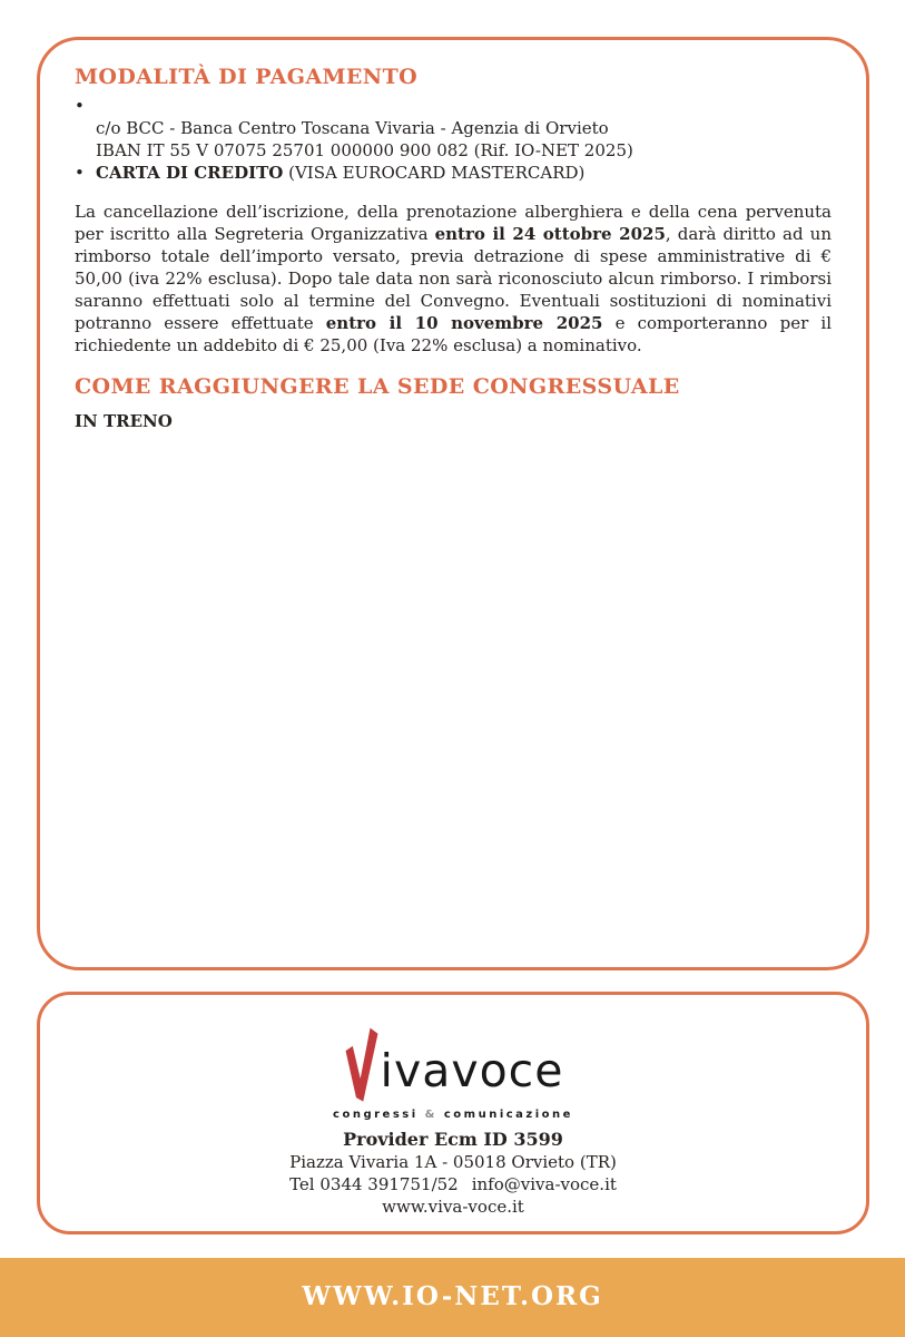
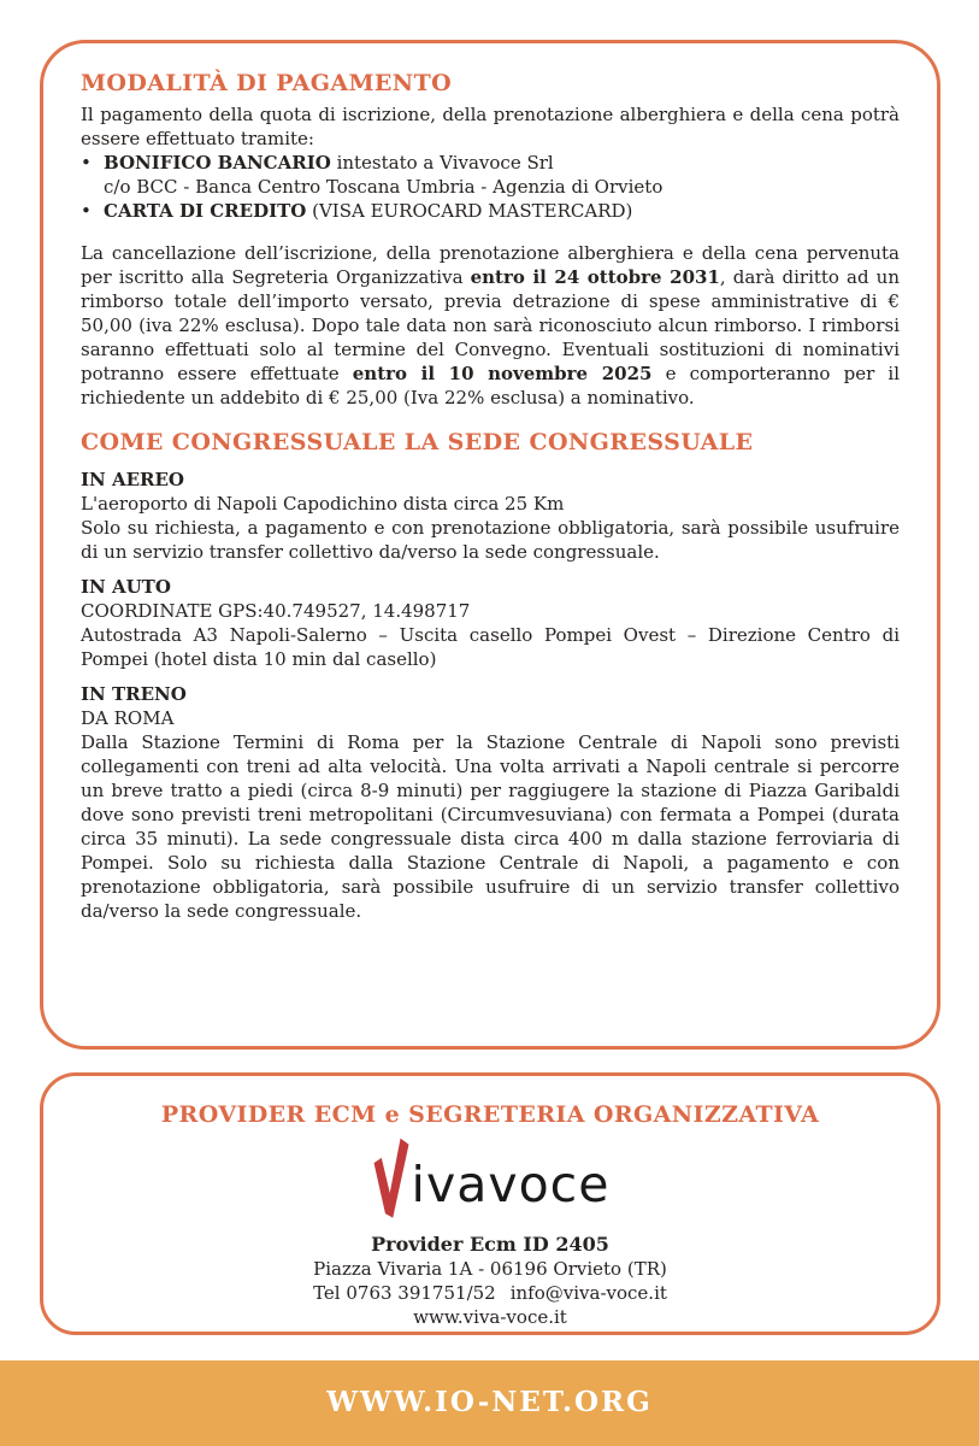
  MODALITÀ DI PAGAMENTO
+ Il pagamento della quota di iscrizione, della prenotazione alberghiera e della cena potrà essere effettuato tramite:
  •
+ BONIFICO BANCARIO intestato a Vivavoce Srl
- c/o BCC - Banca Centro Toscana Vivaria - Agenzia di Orvieto
+ c/o BCC - Banca Centro Toscana Umbria - Agenzia di Orvieto
- IBAN IT 55 V 07075 25701 000000 900 082 (Rif. IO-NET 2025)
  •
  CARTA DI CREDITO (VISA EUROCARD MASTERCARD)
- La cancellazione dell’iscrizione, della prenotazione alberghiera e della cena pervenuta per iscritto alla Segreteria Organizzativa entro il 24 ottobre 2025, darà diritto ad un rimborso totale dell’importo versato, previa detrazione di spese amministrative di € 50,00 (iva 22% esclusa). Dopo tale data non sarà riconosciuto alcun rimborso. I rimborsi saranno effettuati solo al termine del Convegno. Eventuali sostituzioni di nominativi potranno essere effettuate entro il 10 novembre 2025 e comporteranno per il richiedente un addebito di € 25,00 (Iva 22% esclusa) a nominativo.
+ La cancellazione dell’iscrizione, della prenotazione alberghiera e della cena pervenuta per iscritto alla Segreteria Organizzativa entro il 24 ottobre 2031, darà diritto ad un rimborso totale dell’importo versato, previa detrazione di spese amministrative di € 50,00 (iva 22% esclusa). Dopo tale data non sarà riconosciuto alcun rimborso. I rimborsi saranno effettuati solo al termine del Convegno. Eventuali sostituzioni di nominativi potranno essere effettuate entro il 10 novembre 2025 e comporteranno per il richiedente un addebito di € 25,00 (Iva 22% esclusa) a nominativo.
- COME RAGGIUNGERE LA SEDE CONGRESSUALE
+ COME CONGRESSUALE LA SEDE CONGRESSUALE
+ IN AEREO
+ L'aeroporto di Napoli Capodichino dista circa 25 Km
+ Solo su richiesta, a pagamento e con prenotazione obbligatoria, sarà possibile usufruire di un servizio transfer collettivo da/verso la sede congressuale.
+ IN AUTO
+ COORDINATE GPS:40.749527, 14.498717
+ Autostrada A3 Napoli-Salerno – Uscita casello Pompei Ovest – Direzione Centro di Pompei (hotel dista 10 min dal casello)
  IN TRENO
+ DA ROMA
+ Dalla Stazione Termini di Roma per la Stazione Centrale di Napoli sono previsti collegamenti con treni ad alta velocità. Una volta arrivati a Napoli centrale si percorre un breve tratto a piedi (circa 8-9 minuti) per raggiugere la stazione di Piazza Garibaldi dove sono previsti treni metropolitani (Circumvesuviana) con fermata a Pompei (durata circa 35 minuti). La sede congressuale dista circa 400 m dalla stazione ferroviaria di Pompei. Solo su richiesta dalla Stazione Centrale di Napoli, a pagamento e con prenotazione obbligatoria, sarà possibile usufruire di un servizio transfer collettivo da/verso la sede congressuale.
+ PROVIDER ECM e SEGRETERIA ORGANIZZATIVA
  ivavoce
- congressi & comunicazione
- Provider Ecm ID 3599
+ Provider Ecm ID 2405
- Piazza Vivaria 1A - 05018 Orvieto (TR)
+ Piazza Vivaria 1A - 06196 Orvieto (TR)
- Tel 0344 391751/52 info@viva-voce.it
+ Tel 0763 391751/52 info@viva-voce.it
  www.viva-voce.it
  WWW.IO-NET.ORG
